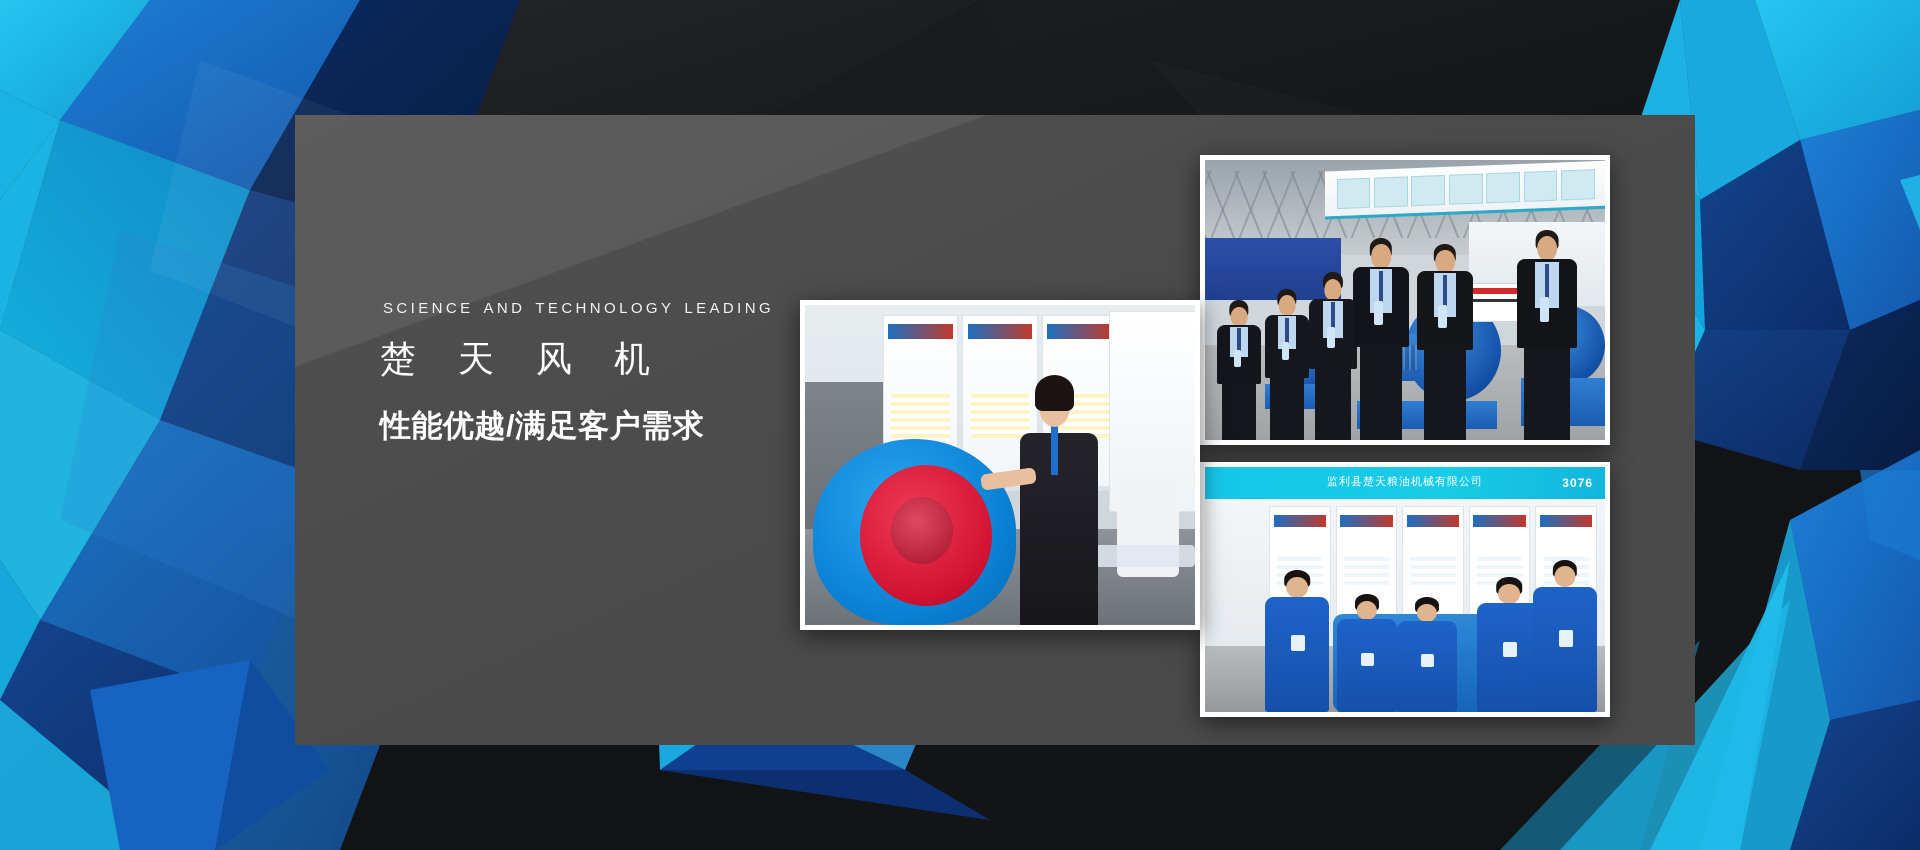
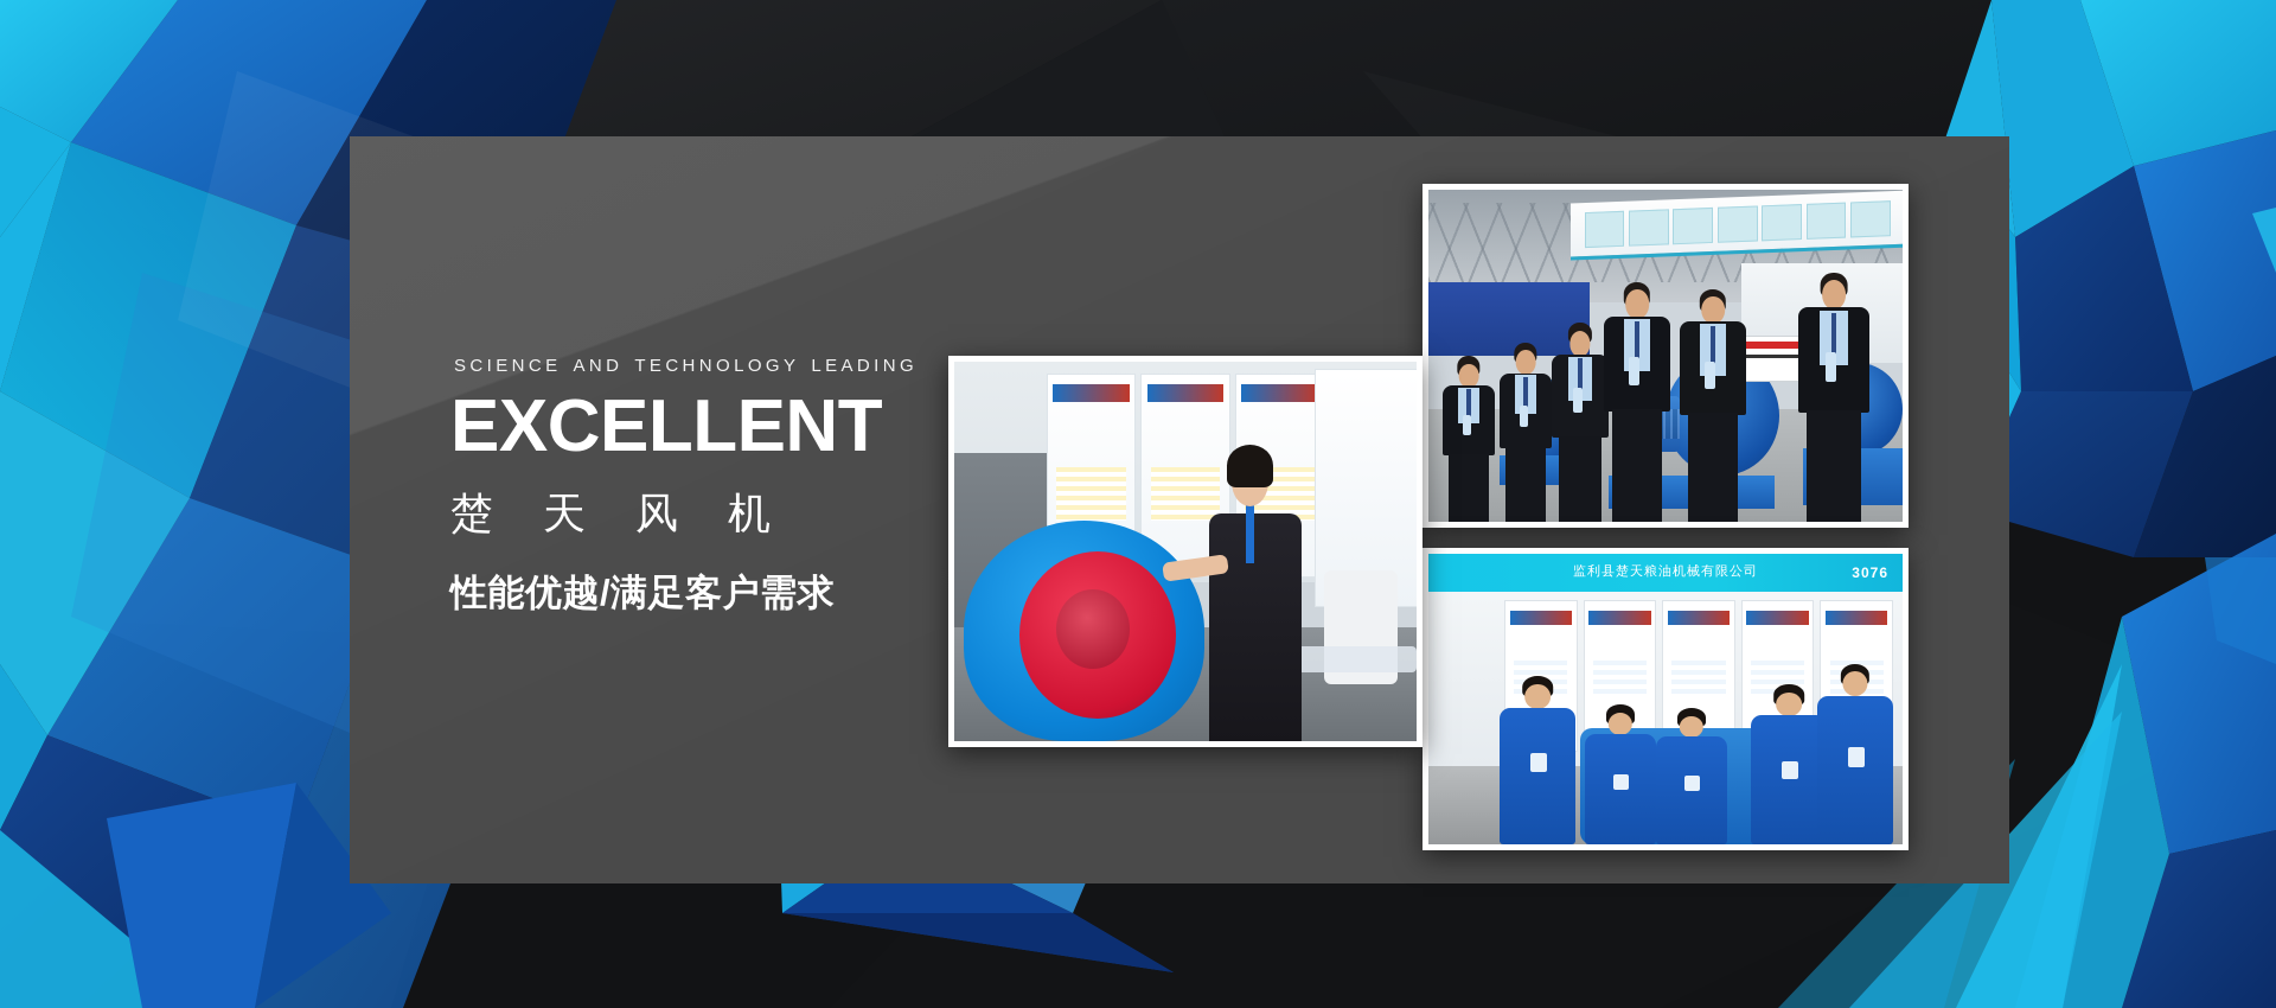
  SCIENCE AND TECHNOLOGY LEADING
+ EXCELLENT
  楚 天 风 机
  性能优越/满足客户需求
  监利县楚天粮油机械有限公司
  3076
